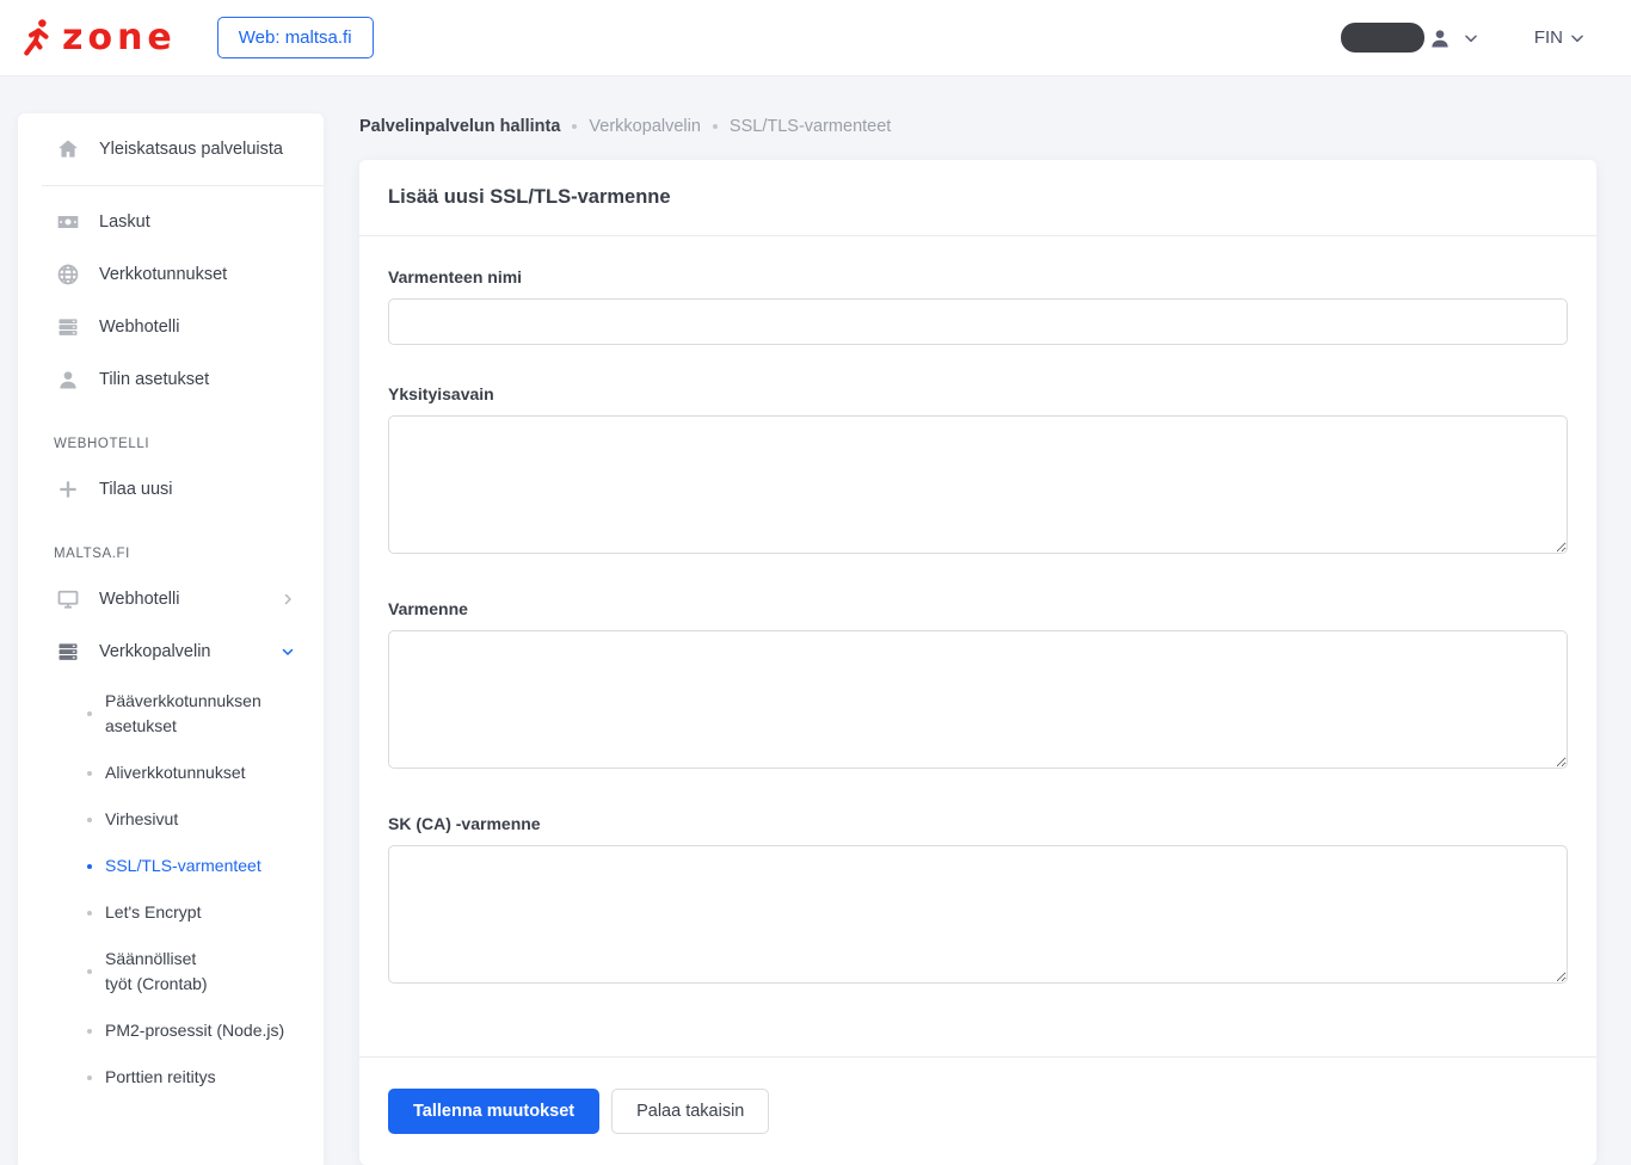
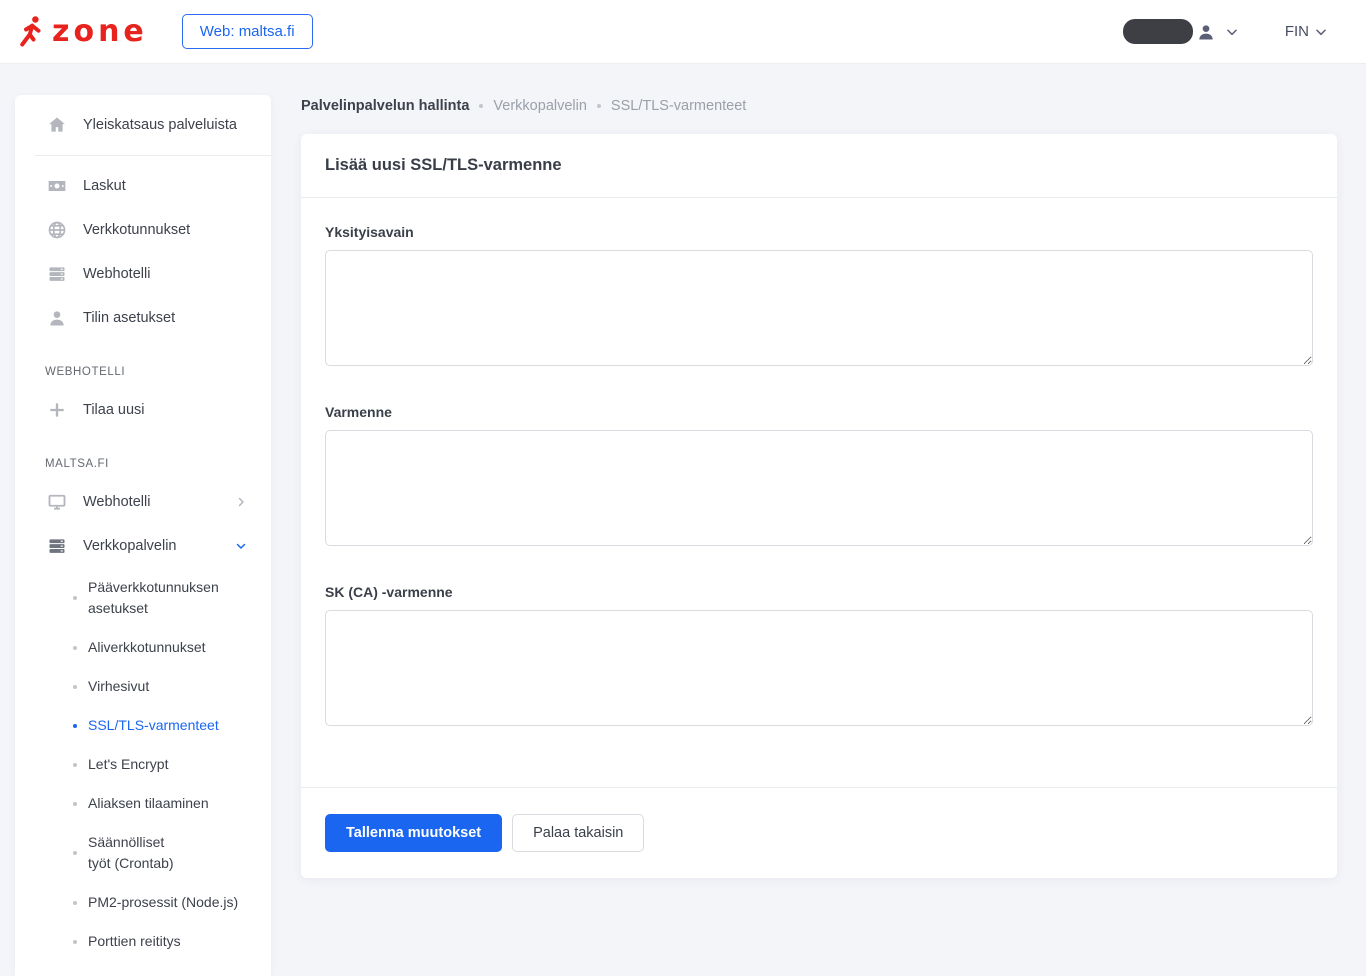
  zone
  Web: maltsa.fi
  FIN
  Yleiskatsaus palveluista
  Laskut
  Verkkotunnukset
  Webhotelli
  Tilin asetukset
  WEBHOTELLI
  Tilaa uusi
  MALTSA.FI
  Webhotelli
  Verkkopalvelin
  Pääverkkotunnuksen asetukset
  Aliverkkotunnukset
  Virhesivut
  SSL/TLS-varmenteet
  Let's Encrypt
+ Aliaksen tilaaminen
  Säännölliset työt (Crontab)
  PM2-prosessit (Node.js)
  Porttien reititys
  Palvelinpalvelun hallinta
  Verkkopalvelin
  SSL/TLS-varmenteet
  Lisää uusi SSL/TLS-varmenne
- Varmenteen nimi
  Yksityisavain
  Varmenne
  SK (CA) -varmenne
  Tallenna muutokset
  Palaa takaisin
